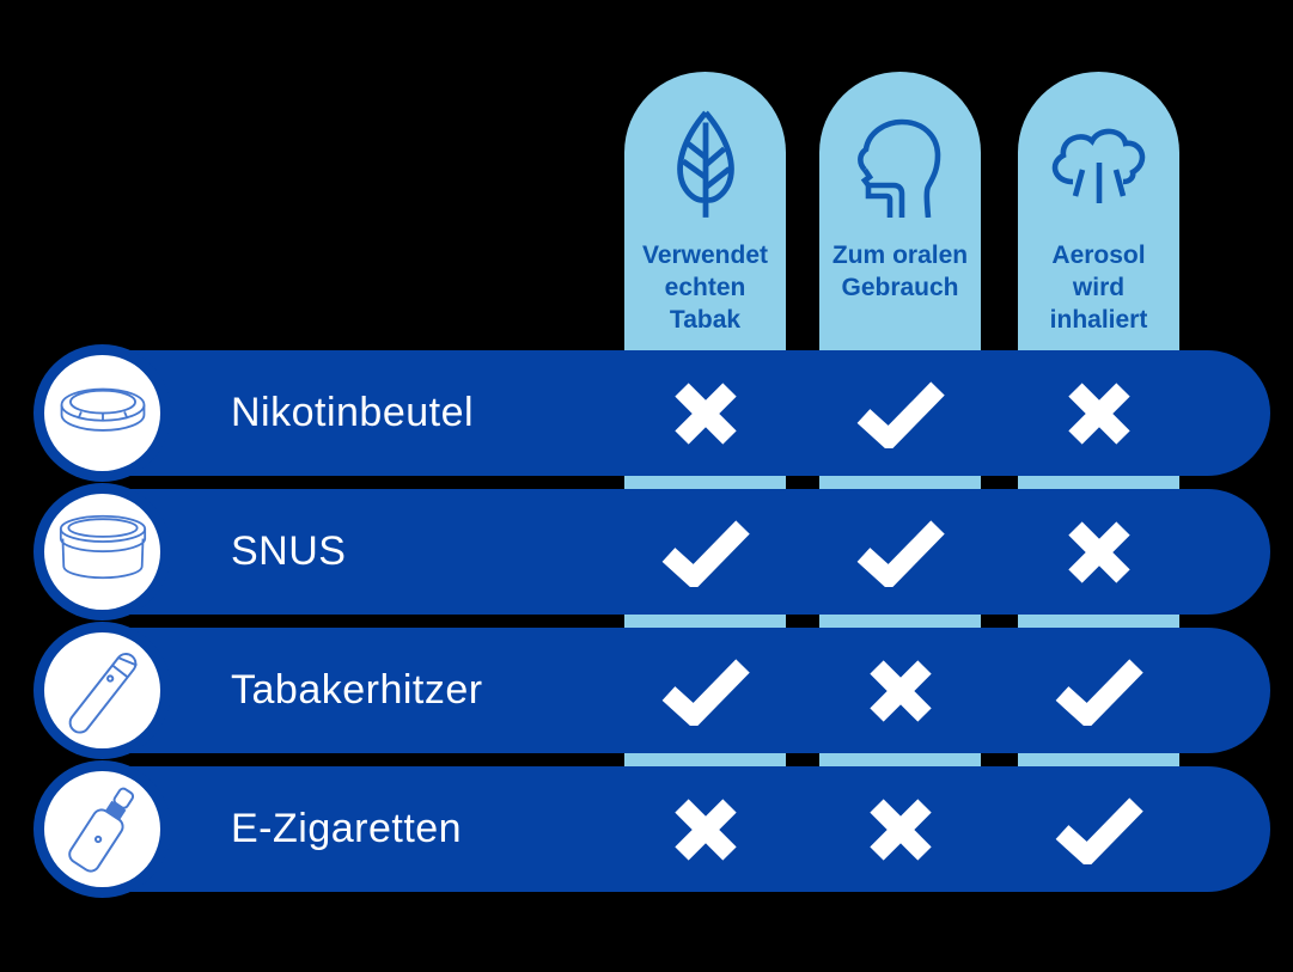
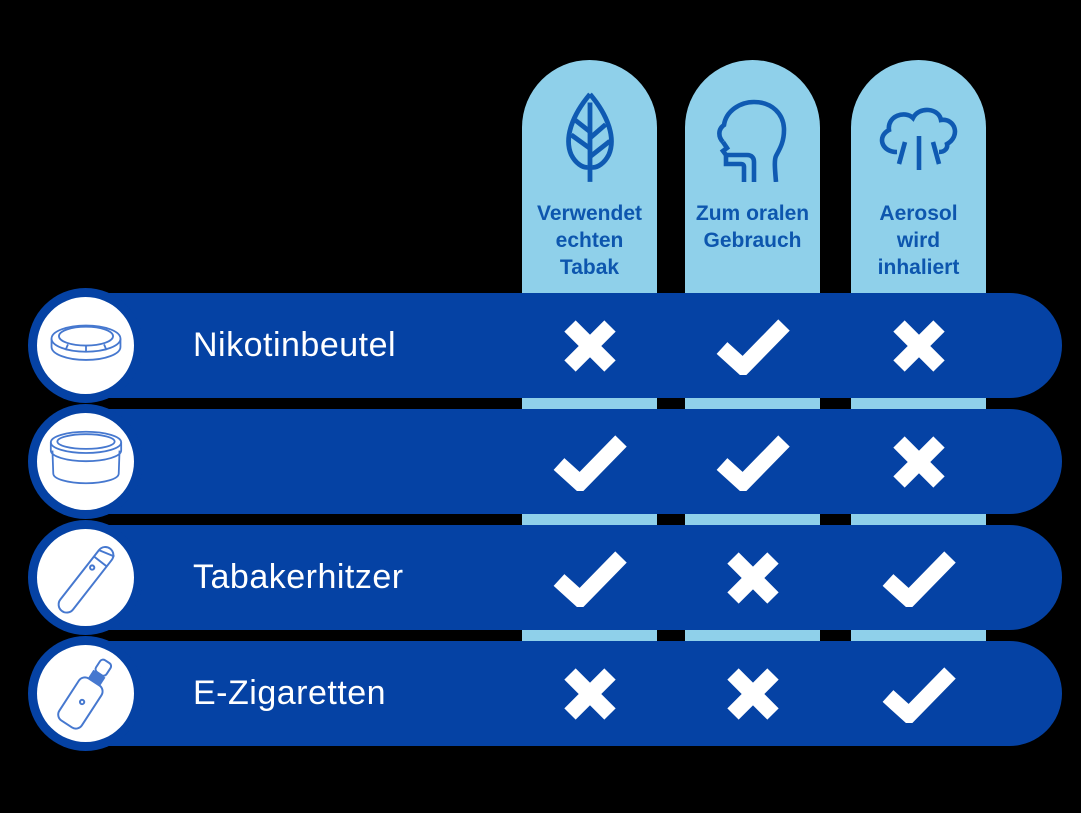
  Verwendet
  echten
  Tabak
  Zum oralen
  Gebrauch
  Aerosol
  wird
  inhaliert
  Nikotinbeutel
- SNUS
  Tabakerhitzer
  E-Zigaretten
